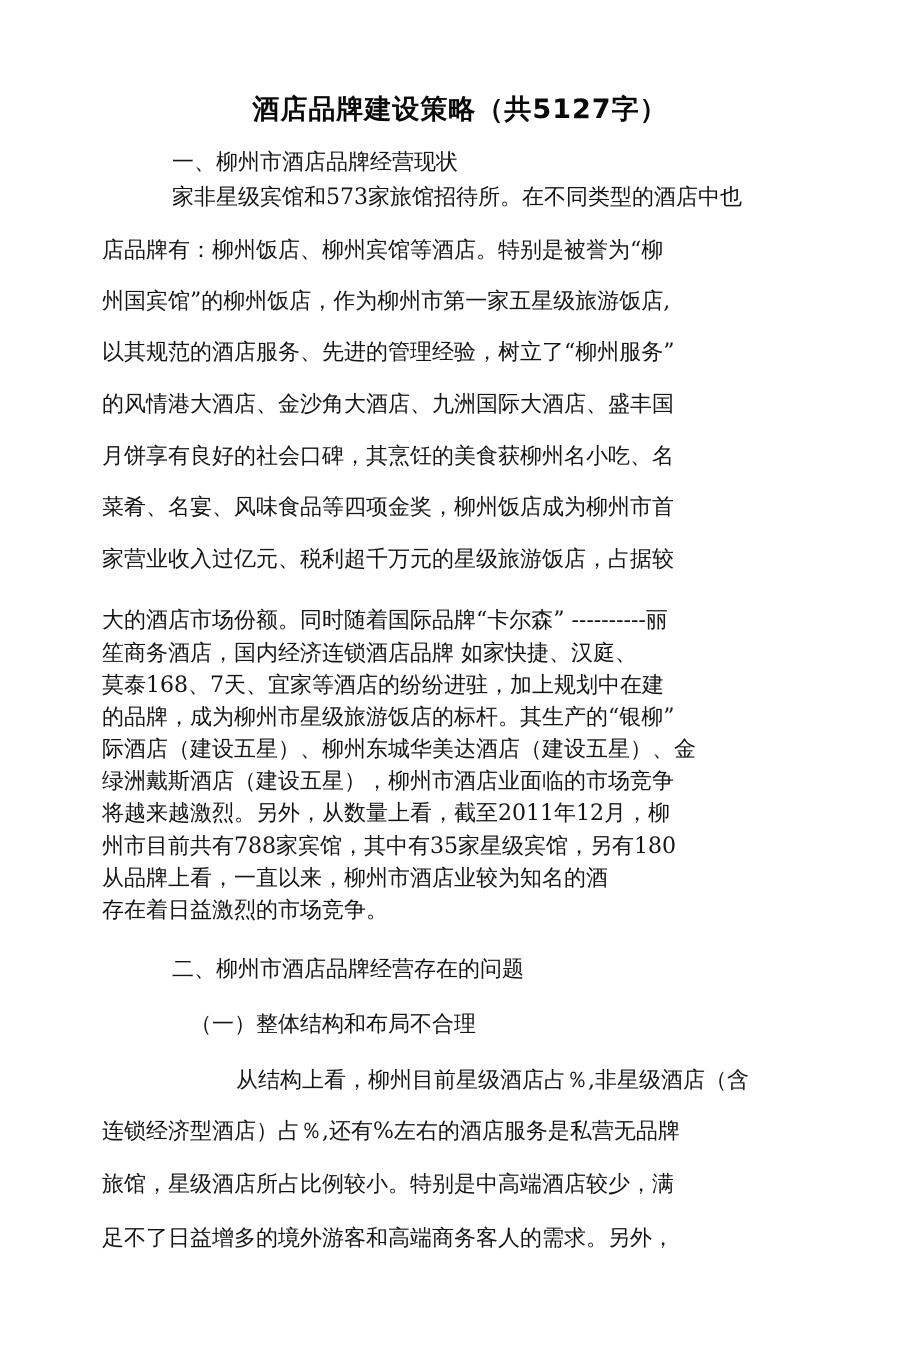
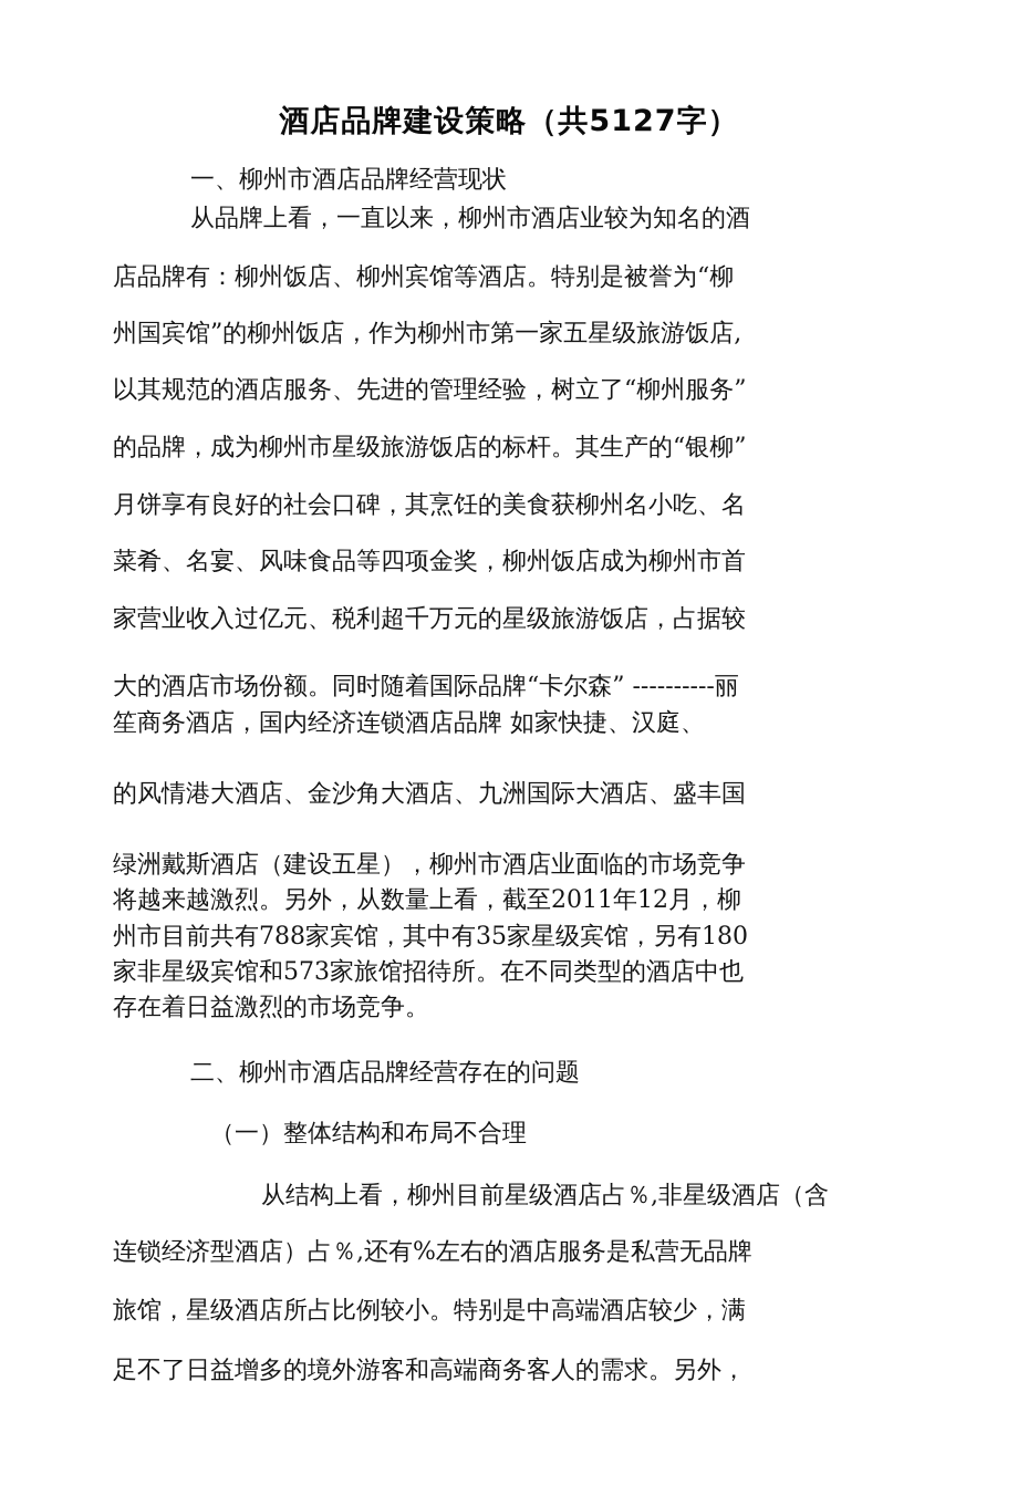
  酒店品牌建设策略（共5127字）
  一、柳州市酒店品牌经营现状
- 家非星级宾馆和573家旅馆招待所。在不同类型的酒店中也
+ 从品牌上看，一直以来，柳州市酒店业较为知名的酒
  店品牌有：柳州饭店、柳州宾馆等酒店。特别是被誉为“柳
  州国宾馆”的柳州饭店，作为柳州市第一家五星级旅游饭店,
  以其规范的酒店服务、先进的管理经验，树立了“柳州服务”
- 的风情港大酒店、金沙角大酒店、九洲国际大酒店、盛丰国
+ 的品牌，成为柳州市星级旅游饭店的标杆。其生产的“银柳”
  月饼享有良好的社会口碑，其烹饪的美食获柳州名小吃、名
  菜肴、名宴、风味食品等四项金奖，柳州饭店成为柳州市首
  家营业收入过亿元、税利超千万元的星级旅游饭店，占据较
  大的酒店市场份额。同时随着国际品牌“卡尔森” ----------丽
  笙商务酒店，国内经济连锁酒店品牌 如家快捷、汉庭、
- 莫泰168、7天、宜家等酒店的纷纷进驻，加上规划中在建
- 的品牌，成为柳州市星级旅游饭店的标杆。其生产的“银柳”
+ 的风情港大酒店、金沙角大酒店、九洲国际大酒店、盛丰国
- 际酒店（建设五星）、柳州东城华美达酒店（建设五星）、金
  绿洲戴斯酒店（建设五星），柳州市酒店业面临的市场竞争
  将越来越激烈。另外，从数量上看，截至2011年12月，柳
  州市目前共有788家宾馆，其中有35家星级宾馆，另有180
- 从品牌上看，一直以来，柳州市酒店业较为知名的酒
+ 家非星级宾馆和573家旅馆招待所。在不同类型的酒店中也
  存在着日益激烈的市场竞争。
  二、柳州市酒店品牌经营存在的问题
  （一）整体结构和布局不合理
  从结构上看，柳州目前星级酒店占％,非星级酒店（含
  连锁经济型酒店）占％,还有%左右的酒店服务是私营无品牌
  旅馆，星级酒店所占比例较小。特别是中高端酒店较少，满
  足不了日益增多的境外游客和高端商务客人的需求。另外，
